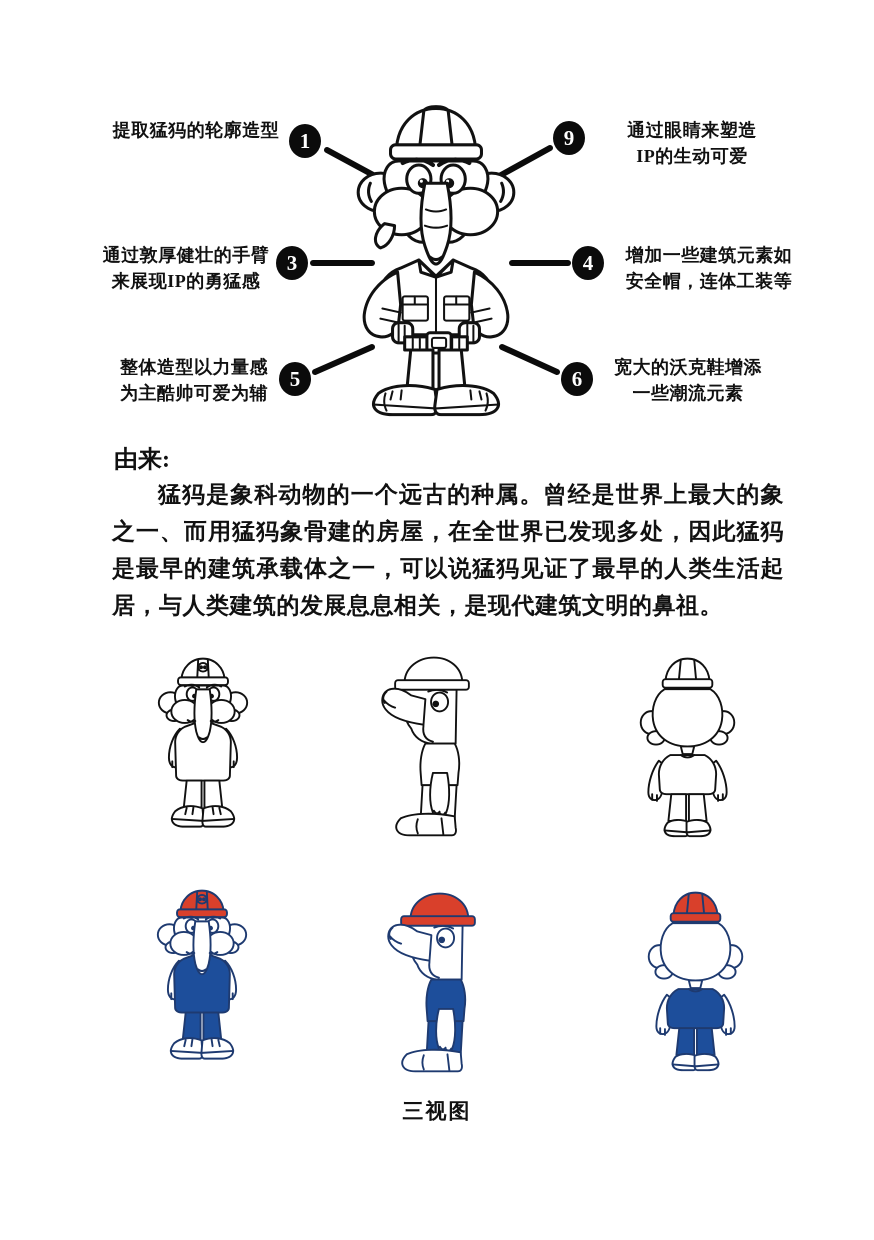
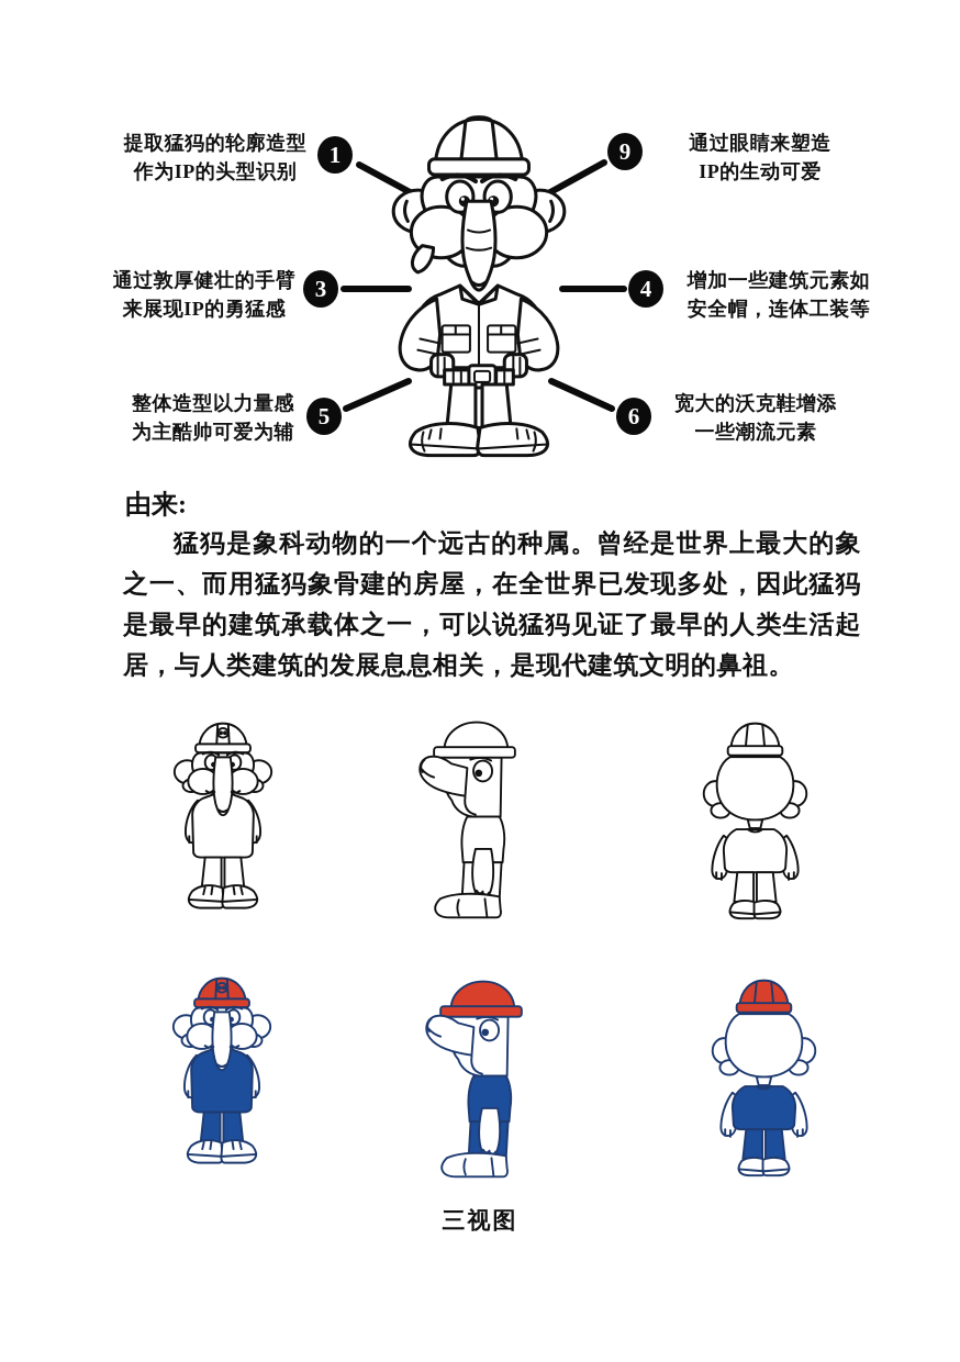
  提取猛犸的轮廓造型
+ 作为IP的头型识别
  通过眼睛来塑造
  IP的生动可爱
  通过敦厚健壮的手臂
  来展现IP的勇猛感
  增加一些建筑元素如
  安全帽，连体工装等
  整体造型以力量感
  为主酷帅可爱为辅
  宽大的沃克鞋增添
  一些潮流元素
  1
  9
  3
  4
  5
  6
  由来:
  猛犸是象科动物的一个远古的种属。曾经是世界上最大的象之一、而用猛犸象骨建的房屋，在全世界已发现多处，因此猛犸是最早的建筑承载体之一，可以说猛犸见证了最早的人类生活起居，与人类建筑的发展息息相关，是现代建筑文明的鼻祖。
  三视图
